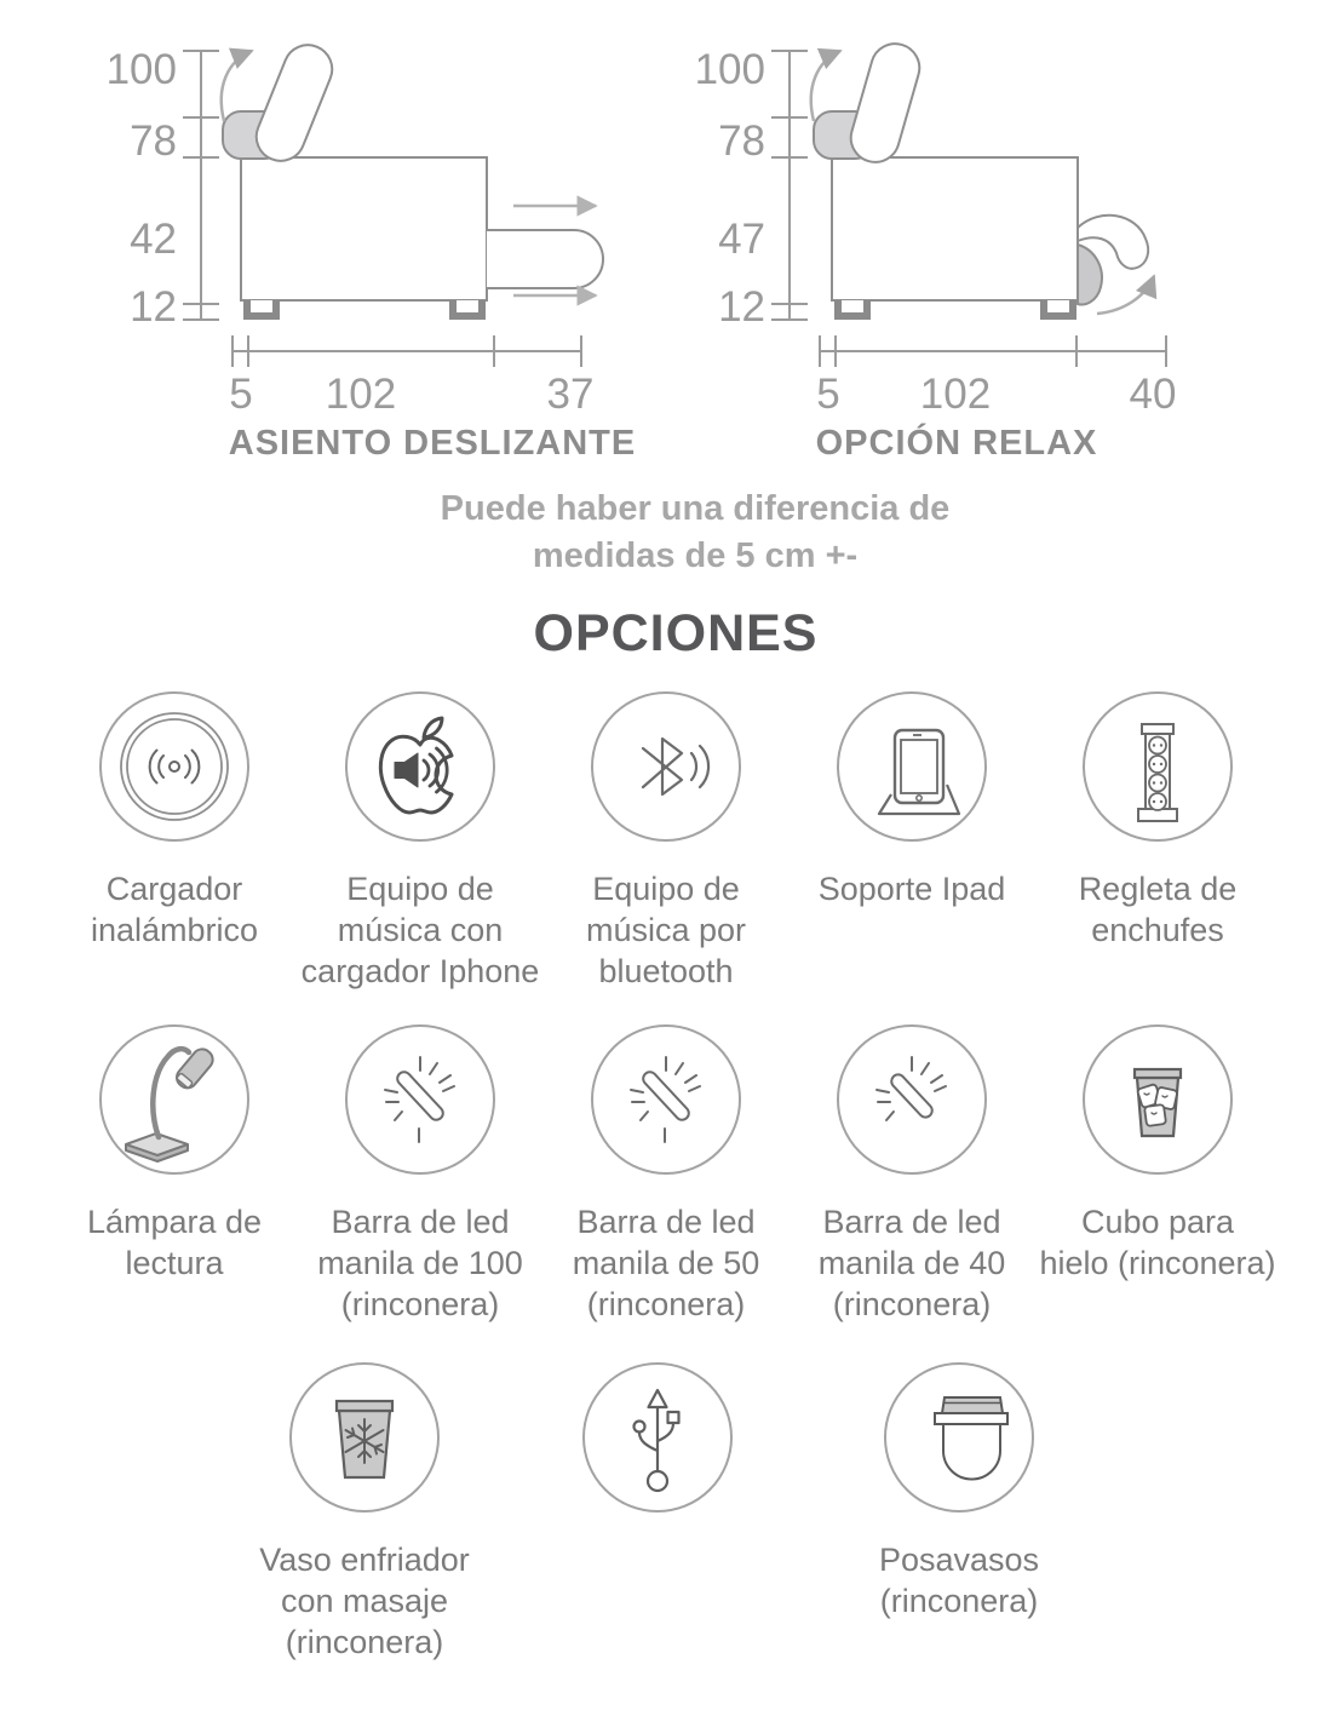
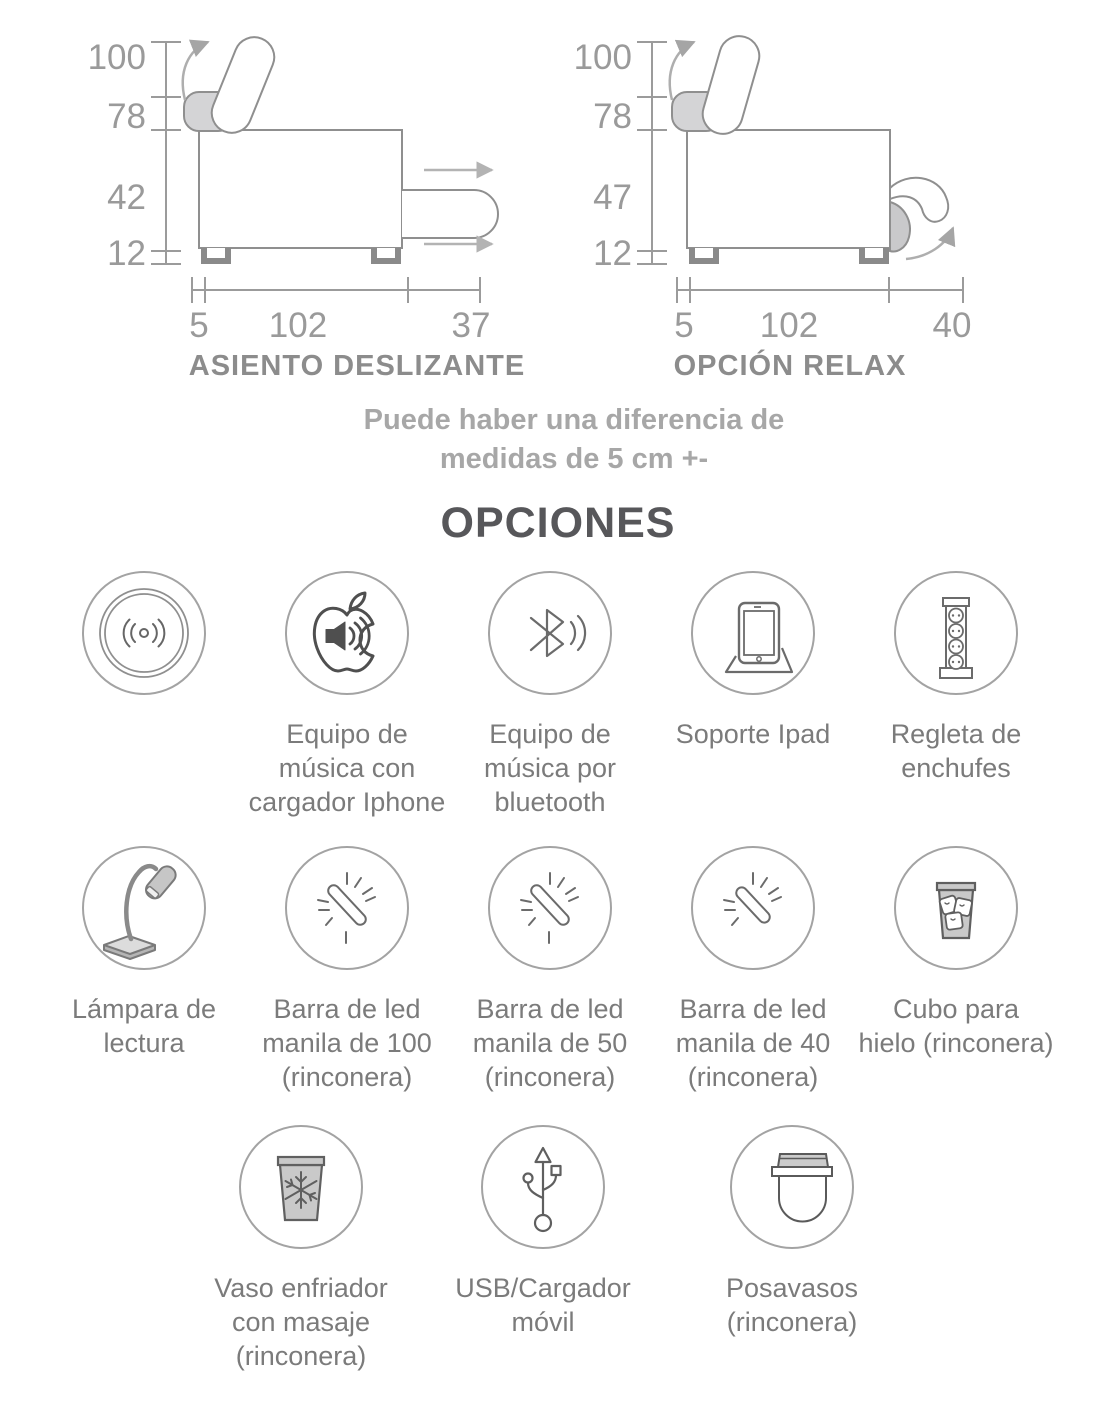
  100
  78
  42
  12
  5
  102
  37
  ASIENTO DESLIZANTE
  100
  78
  47
  12
  5
  102
  40
  OPCIÓN RELAX
  Puede haber una diferencia de
  medidas de 5 cm +-
  OPCIONES
- Cargador
- inalámbrico
  Equipo de
  música con
  cargador Iphone
  Equipo de
  música por
  bluetooth
  Soporte Ipad
  Regleta de
  enchufes
  Lámpara de
  lectura
  Barra de led
  manila de 100
  (rinconera)
  Barra de led
  manila de 50
  (rinconera)
  Barra de led
  manila de 40
  (rinconera)
  Cubo para
  hielo (rinconera)
  Vaso enfriador
  con masaje
  (rinconera)
+ USB/Cargador
+ móvil
  Posavasos
  (rinconera)
